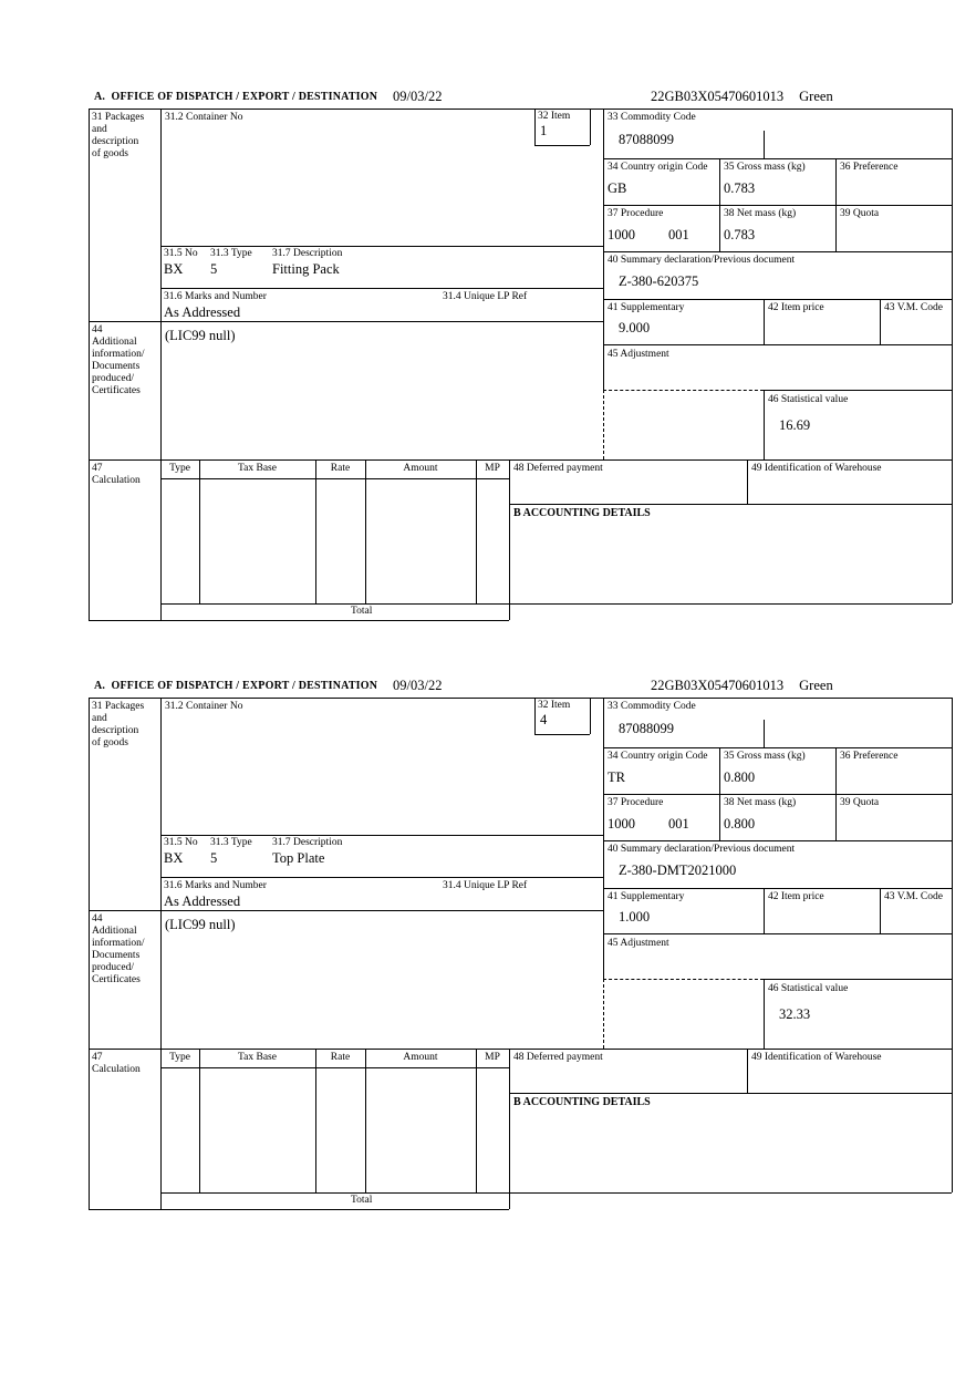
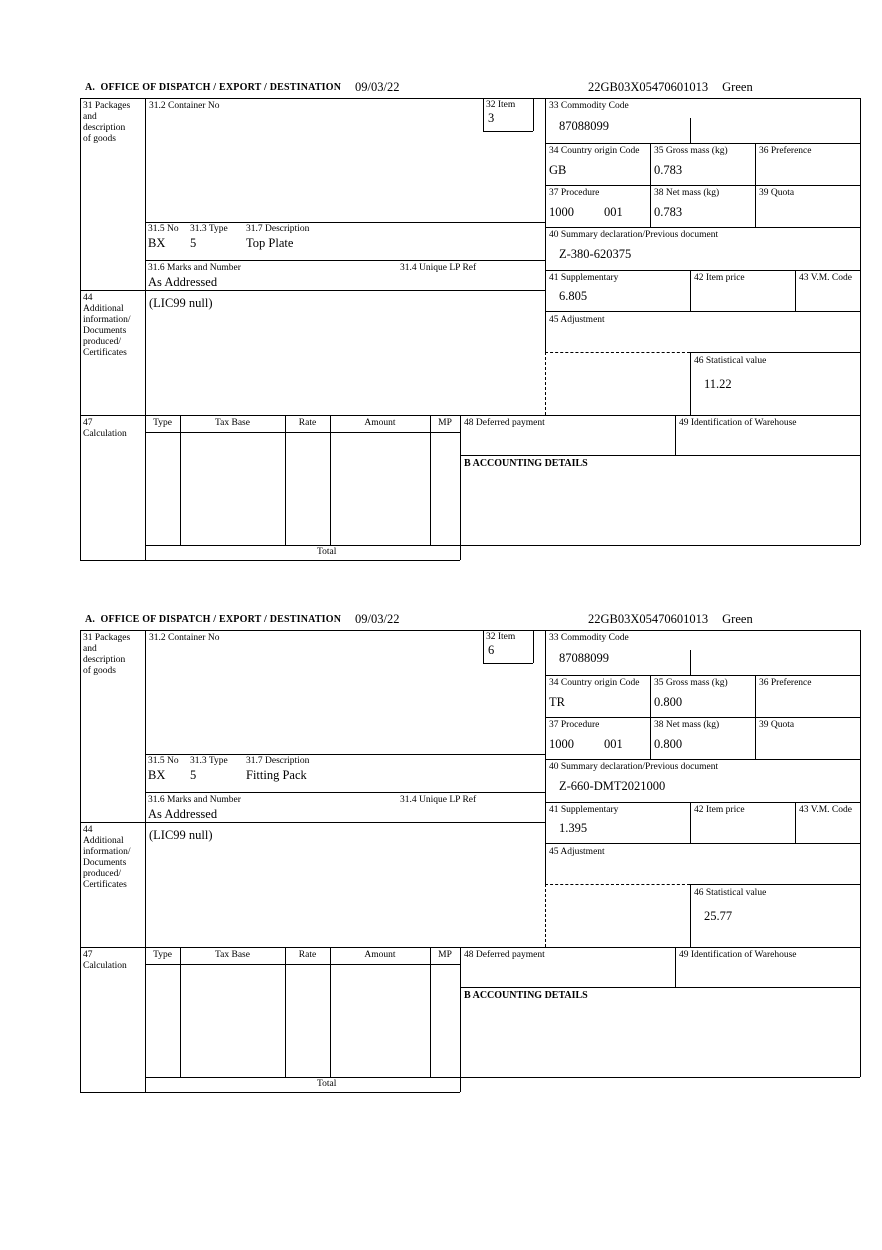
  A. OFFICE OF DISPATCH / EXPORT / DESTINATION
  09/03/22
  22GB03X05470601013
  Green
  31 Packages
  and
  description
  of goods
  44
  Additional
  information/
  Documents
  produced/
  Certificates
  47
  Calculation
  31.2 Container No
  32 Item
- 1
+ 3
  33 Commodity Code
  87088099
  34 Country origin Code
  GB
  35 Gross mass (kg)
  0.783
  36 Preference
  37 Procedure
  1000
  001
  38 Net mass (kg)
  0.783
  39 Quota
  31.5 No
  31.3 Type
  31.7 Description
  BX
  5
- Fitting Pack
+ Top Plate
  40 Summary declaration/Previous document
  Z-380-620375
  31.6 Marks and Number
  31.4 Unique LP Ref
  As Addressed
  41 Supplementary
- 9.000
+ 6.805
  42 Item price
  43 V.M. Code
  (LIC99 null)
  45 Adjustment
  46 Statistical value
- 16.69
+ 11.22
  Type
  Tax Base
  Rate
  Amount
  MP
  Total
  48 Deferred payment
  49 Identification of Warehouse
  B ACCOUNTING DETAILS
  A. OFFICE OF DISPATCH / EXPORT / DESTINATION
  09/03/22
  22GB03X05470601013
  Green
  31 Packages
  and
  description
  of goods
  44
  Additional
  information/
  Documents
  produced/
  Certificates
  47
  Calculation
  31.2 Container No
  32 Item
- 4
+ 6
  33 Commodity Code
  87088099
  34 Country origin Code
  TR
  35 Gross mass (kg)
  0.800
  36 Preference
  37 Procedure
  1000
  001
  38 Net mass (kg)
  0.800
  39 Quota
  31.5 No
  31.3 Type
  31.7 Description
  BX
  5
- Top Plate
+ Fitting Pack
  40 Summary declaration/Previous document
- Z-380-DMT2021000
+ Z-660-DMT2021000
  31.6 Marks and Number
  31.4 Unique LP Ref
  As Addressed
  41 Supplementary
- 1.000
+ 1.395
  42 Item price
  43 V.M. Code
  (LIC99 null)
  45 Adjustment
  46 Statistical value
- 32.33
+ 25.77
  Type
  Tax Base
  Rate
  Amount
  MP
  Total
  48 Deferred payment
  49 Identification of Warehouse
  B ACCOUNTING DETAILS
